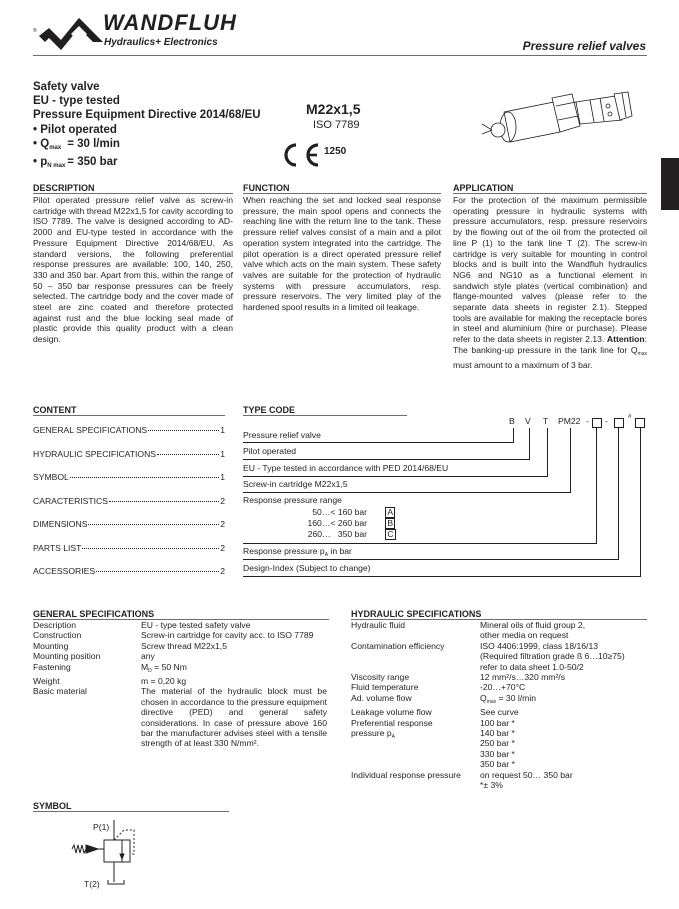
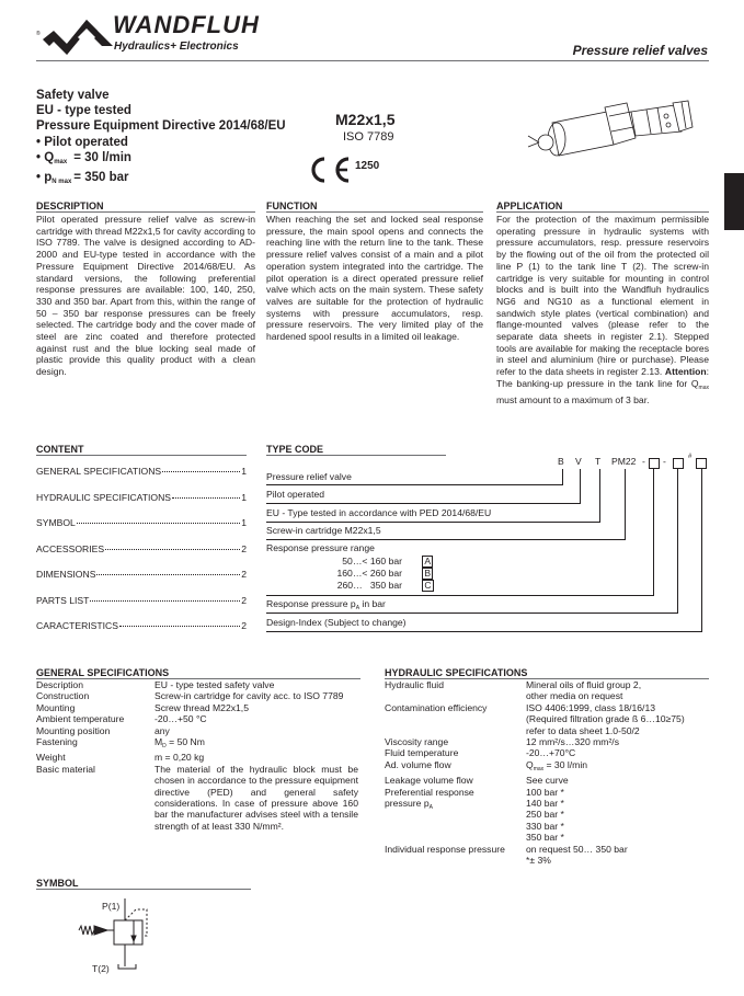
  WANDFLUH
  Hydraulics+ Electronics
  Pressure relief valves
  Safety valve
  EU - type tested
  Pressure Equipment Directive 2014/68/EU
  • Pilot operated
  • Q = 30 l/min
  M22x1,5
  ISO 7789
  1250
  DESCRIPTION
  Pilot operated pressure relief valve as screw-in cartridge with thread M22x1,5 for cavity according to ISO 7789. The valve is designed according to AD-2000 and EU-type tested in accordance with the Pressure Equipment Directive 2014/68/EU. As standard versions, the following preferential response pressures are available: 100, 140, 250, 330 and 350 bar. Apart from this, within the range of 50 – 350 bar response pressures can be freely selected. The cartridge body and the cover made of steel are zinc coated and therefore protected against rust and the blue locking seal made of plastic provide this quality product with a clean design.
  FUNCTION
  When reaching the set and locked seal response pressure, the main spool opens and connects the reaching line with the return line to the tank. These pressure relief valves consist of a main and a pilot operation system integrated into the cartridge. The pilot operation is a direct operated pressure relief valve which acts on the main system. These safety valves are suitable for the protection of hydraulic systems with pressure accumulators, resp. pressure reservoirs. The very limited play of the hardened spool results in a limited oil leakage.
  APPLICATION
  For the protection of the maximum permissible operating pressure in hydraulic systems with pressure accumulators, resp. pressure reservoirs by the flowing out of the oil from the protected oil line P (1) to the tank line T (2). The screw-in cartridge is very suitable for mounting in control blocks and is built into the Wandfluh hydraulics NG6 and NG10 as a functional element in sandwich style plates (vertical combination) and flange-mounted valves (please refer to the separate data sheets in register 2.1). Stepped tools are available for making the receptacle bores in steel and aluminium (hire or purchase). Please refer to the data sheets in register 2.13. Attention: The banking-up pressure in the tank line for Q must amount to a maximum of 3 bar.
  CONTENT
  GENERAL SPECIFICATIONS
  1
  HYDRAULIC SPECIFICATIONS
  1
  SYMBOL
  1
- CARACTERISTICS
+ ACCESSORIES
  2
  DIMENSIONS
  2
  PARTS LIST
  2
- ACCESSORIES
+ CARACTERISTICS
  2
  TYPE CODE
  B
  V
  T
  PM22
  -
  -
  Pressure relief valve
  Pilot operated
  EU - Type tested in accordance with PED 2014/68/EU
  Screw-in cartridge M22x1,5
  Response pressure range
  50…< 160 bar A
  160…< 260 bar B
  260… 350 bar C
  Response pressure p in bar
  Design-Index (Subject to change)
  GENERAL SPECIFICATIONS
  Description
  EU - type tested safety valve
  Construction
  Screw-in cartridge for cavity acc. to ISO 7789
  Mounting
  Screw thread M22x1,5
+ Ambient temperature
+ -20…+50 °C
  Mounting position
  any
  Fastening
  M = 50 Nm
  Weight
  m = 0,20 kg
  Basic material
  The material of the hydraulic block must be chosen in accordance to the pressure equipment directive (PED) and general safety considerations. In case of pressure above 160 bar the manufacturer advises steel with a tensile strength of at least 330 N/mm².
  HYDRAULIC SPECIFICATIONS
  Hydraulic fluid
  Mineral oils of fluid group 2,
  other media on request
  Contamination efficiency
  ISO 4406:1999, class 18/16/13
  (Required filtration grade ß 6…10≥75)
  refer to data sheet 1.0-50/2
  Viscosity range
  12 mm²/s…320 mm²/s
  Fluid temperature
  -20…+70°C
  Ad. volume flow
  Q = 30 l/min
  Leakage volume flow
  See curve
  Preferential response
  pressure p
  100 bar *
  140 bar *
  250 bar *
  330 bar *
  350 bar *
  Individual response pressure
  on request 50… 350 bar
  *± 3%
  SYMBOL
  P(1)
  T(2)
